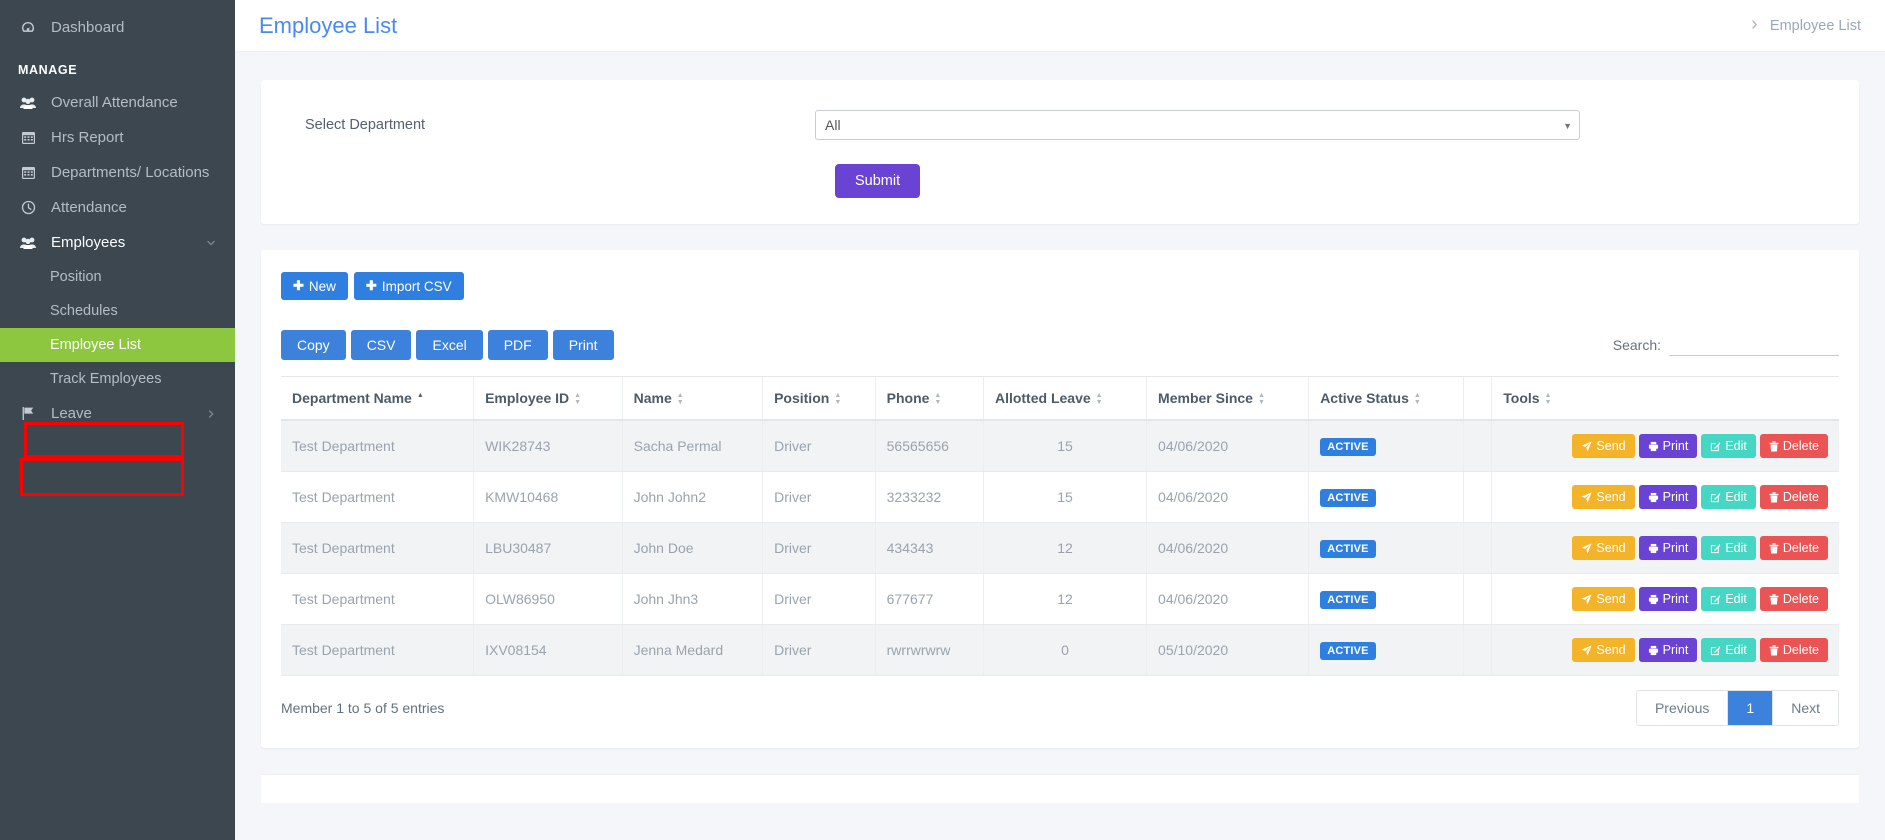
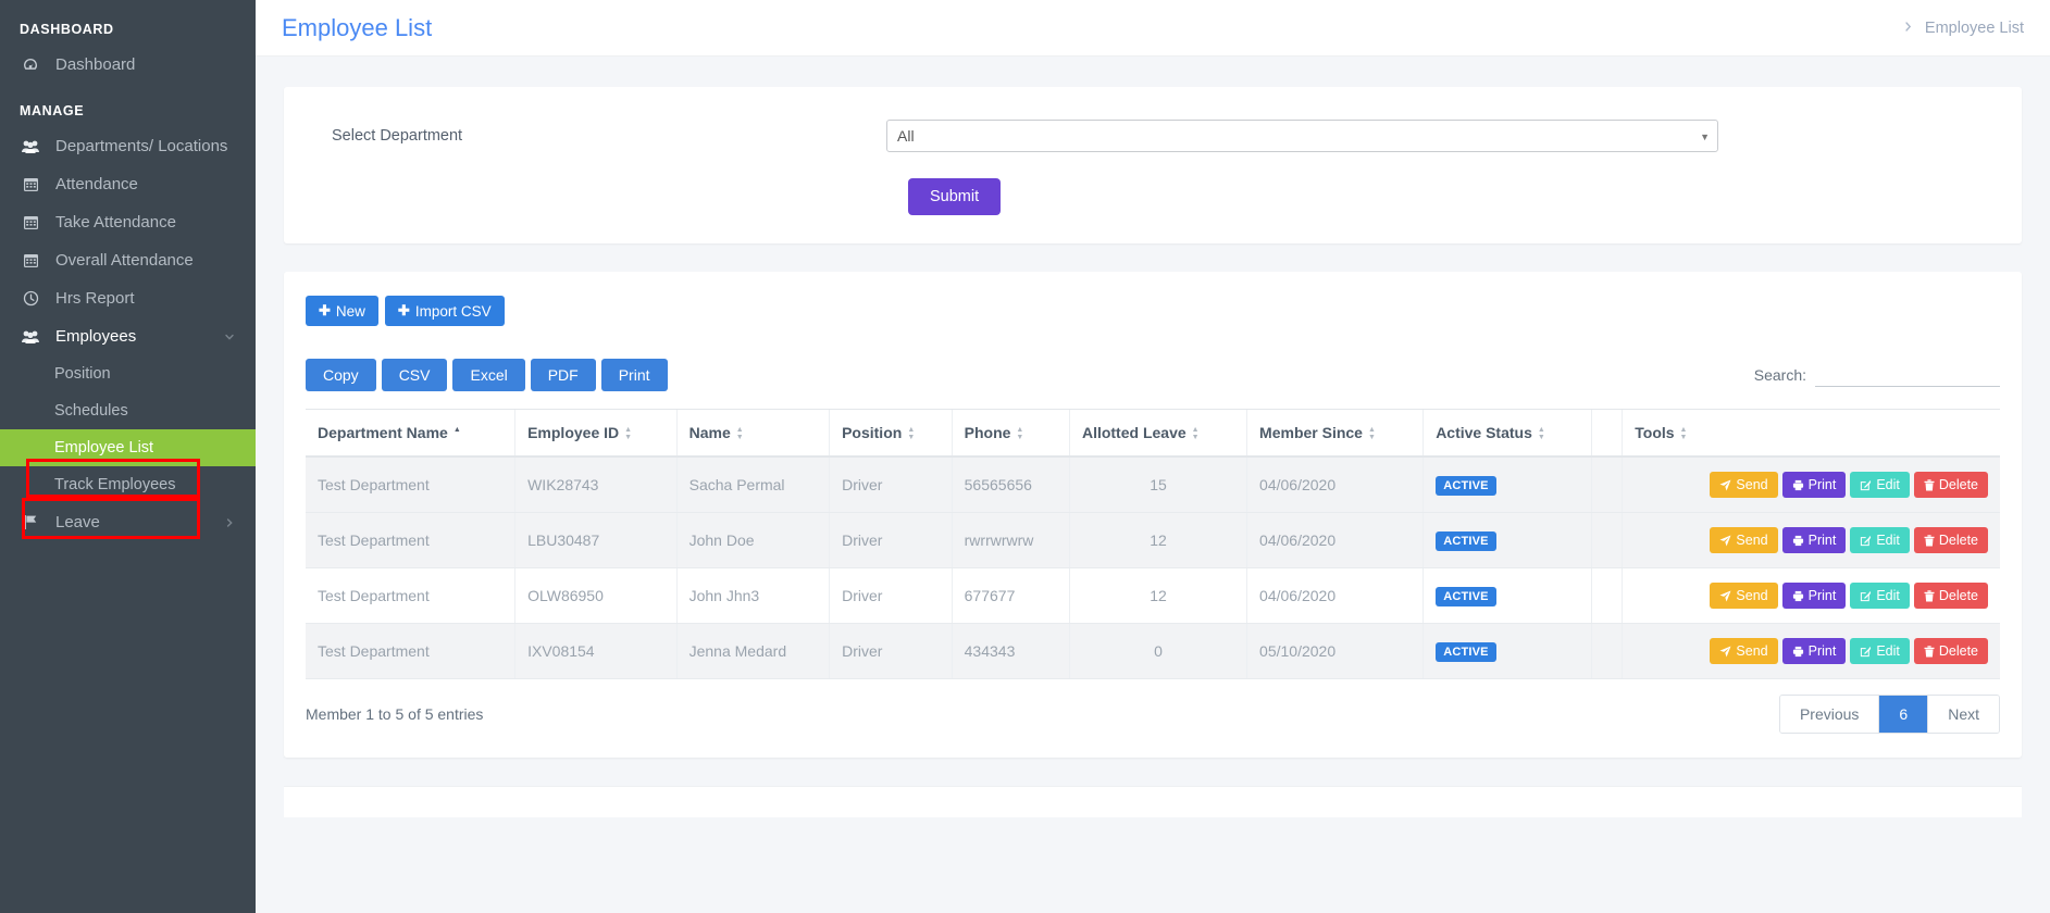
+ DASHBOARD
  Dashboard
  MANAGE
- Overall Attendance
+ Departments/ Locations
- Hrs Report
+ Attendance
+ Take Attendance
- Departments/ Locations
+ Overall Attendance
- Attendance
+ Hrs Report
  Employees
  Position
  Schedules
  Employee List
  Track Employees
  Leave
  Employee List
  Employee List
  Select Department
  All
  ▼
  Submit
  ✚
  New
  ✚
  Import CSV
  Copy
  CSV
  Excel
  PDF
  Print
  Search:
  Department Name	Employee ID	Name	Position	Phone	Allotted Leave	Member Since	Active Status		Tools
  Test Department	WIK28743	Sacha Permal	Driver	56565656	15	04/06/2020	ACTIVE		Send Print Edit Delete
- Test Department	KMW10468	John John2	Driver	3233232	15	04/06/2020	ACTIVE		Send Print Edit Delete
- Test Department	LBU30487	John Doe	Driver	434343	12	04/06/2020	ACTIVE		Send Print Edit Delete
+ Test Department	LBU30487	John Doe	Driver	rwrrwrwrw	12	04/06/2020	ACTIVE		Send Print Edit Delete
  Test Department	OLW86950	John Jhn3	Driver	677677	12	04/06/2020	ACTIVE		Send Print Edit Delete
- Test Department	IXV08154	Jenna Medard	Driver	rwrrwrwrw	0	05/10/2020	ACTIVE		Send Print Edit Delete
+ Test Department	IXV08154	Jenna Medard	Driver	434343	0	05/10/2020	ACTIVE		Send Print Edit Delete
  Member 1 to 5 of 5 entries
  Previous
- 1
+ 6
  Next
